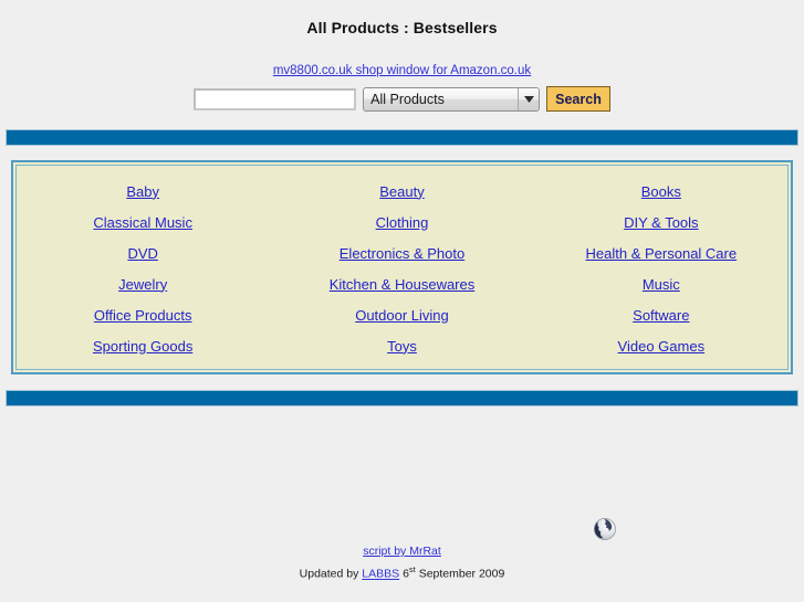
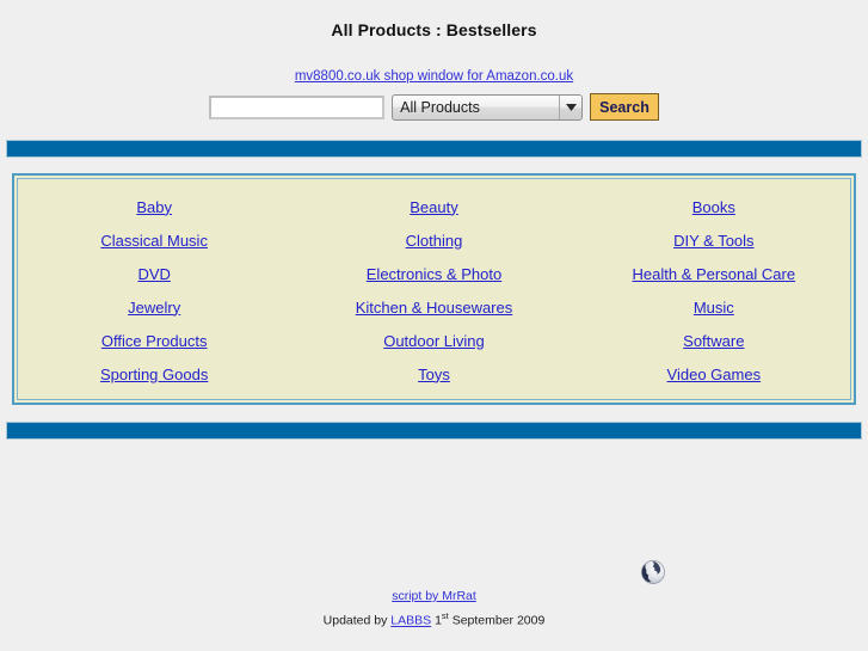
  All Products : Bestsellers
  mv8800.co.uk shop window for Amazon.co.uk
  All Products
  Search
  Baby
  Beauty
  Books
  Classical Music
  Clothing
  DIY & Tools
  DVD
  Electronics & Photo
  Health & Personal Care
  Jewelry
  Kitchen & Housewares
  Music
  Office Products
  Outdoor Living
  Software
  Sporting Goods
  Toys
  Video Games
  script by MrRat
- Updated by LABBS 6st September 2009
+ Updated by LABBS 1st September 2009
